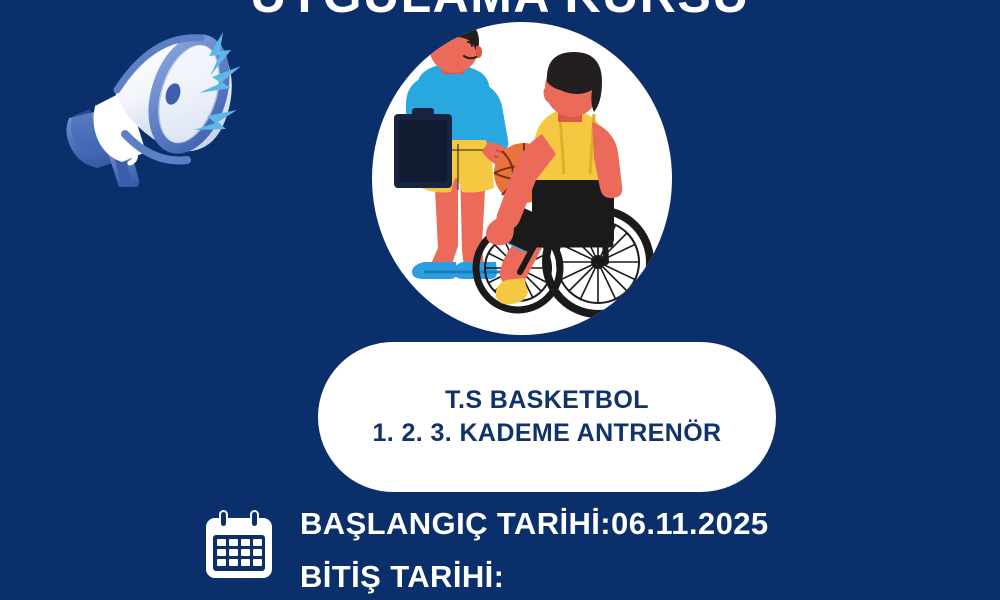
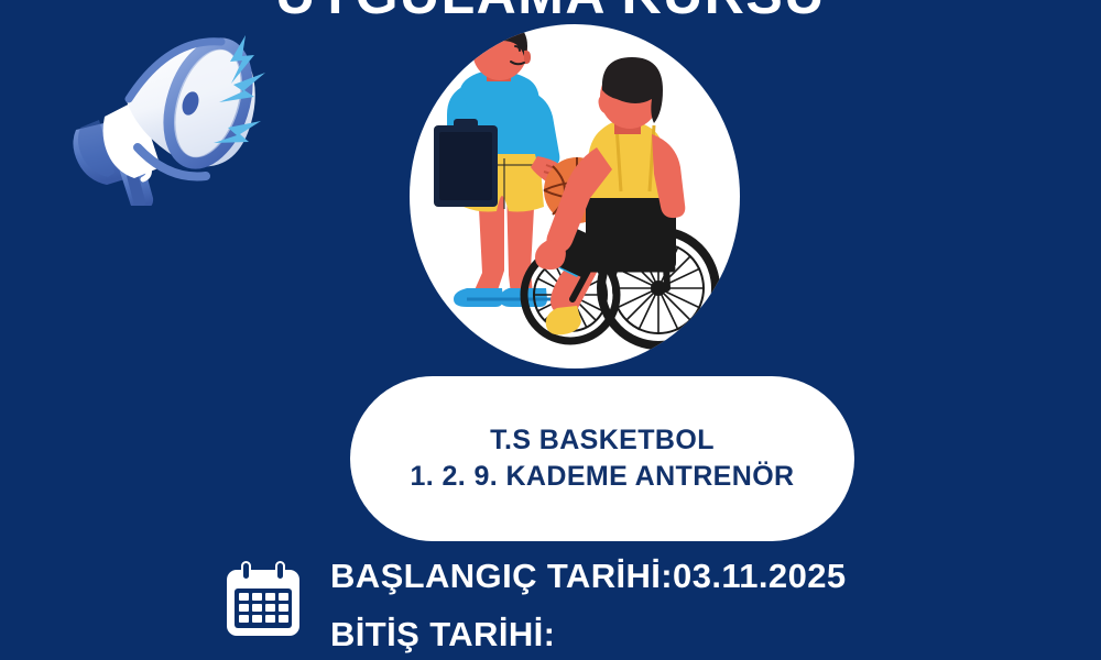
  T.S BASKETBOL
- 1. 2. 3. KADEME ANTRENÖR
+ 1. 2. 9. KADEME ANTRENÖR
  BAŞLANGIÇ TARİHİ:
- 06.11.2025
+ 03.11.2025
  BİTİŞ TARİHİ:
